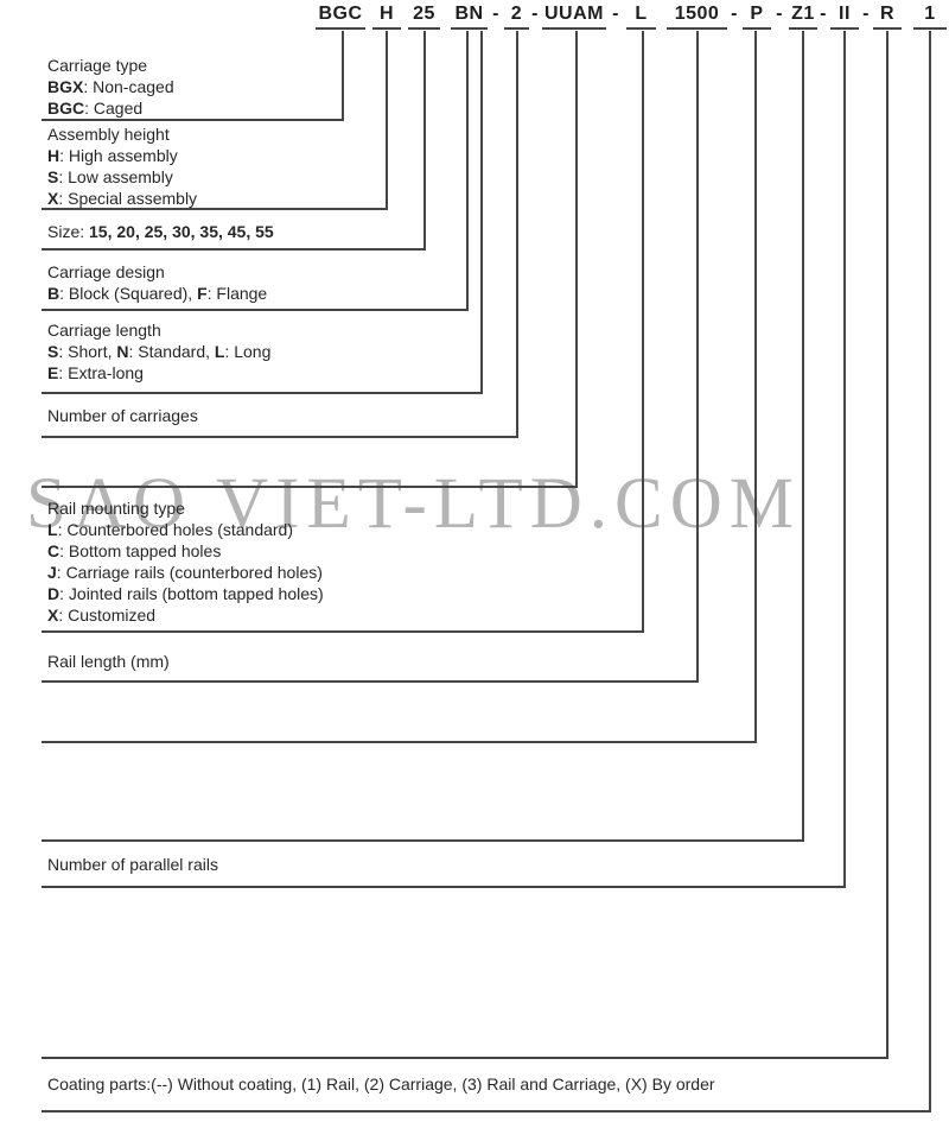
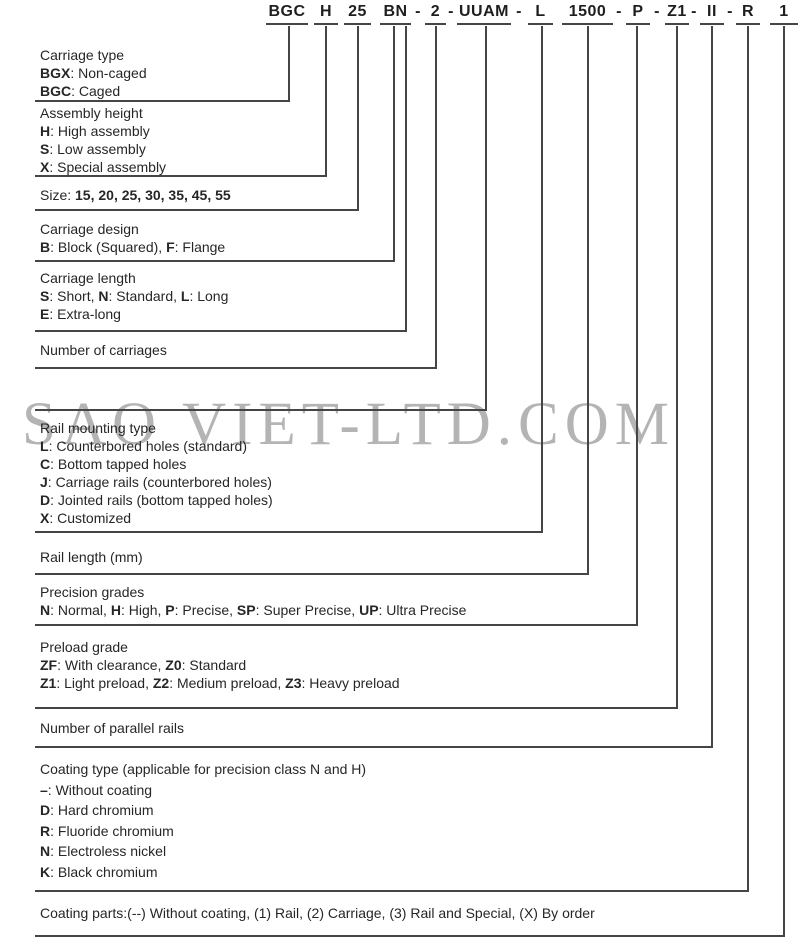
  SAO VIET-LTD.OM
  BGC
  H
  25
  BN
  -
  2
  -
  UUAM
  -
  L
  1500
  -
  P
  -
  Z1
  -
  II
  -
  R
  1
  Carriage type
  BGX: Non-caged
  BGC: Caged
  Assembly height
  H: High assembly
  S: Low assembly
  X: Special assembly
  Size: 15, 20, 25, 30, 35, 45, 55
  Carriage design
  B: Block (Squared), F: Flange
  Carriage length
  S: Short, N: Standard, L: Long
  E: Extra-long
  Number of carriages
  Rail mounting type
  L: Counterbored holes (standard)
  C: Bottom tapped holes
  J: Carriage rails (counterbored holes)
  D: Jointed rails (bottom tapped holes)
  X: Customized
  Rail length (mm)
+ Precision grades
+ N: Normal, H: High, P: Precise, SP: Super Precise, UP: Ultra Precise
+ Preload grade
+ ZF: With clearance, Z0: Standard
+ Z1: Light preload, Z2: Medium preload, Z3: Heavy preload
  Number of parallel rails
+ Coating type (applicable for precision class N and H)
+ –: Without coating
+ D: Hard chromium
+ R: Fluoride chromium
+ N: Electroless nickel
+ K: Black chromium
- Coating parts:(--) Without coating, (1) Rail, (2) Carriage, (3) Rail and Carriage, (X) By order
+ Coating parts:(--) Without coating, (1) Rail, (2) Carriage, (3) Rail and Special, (X) By order
